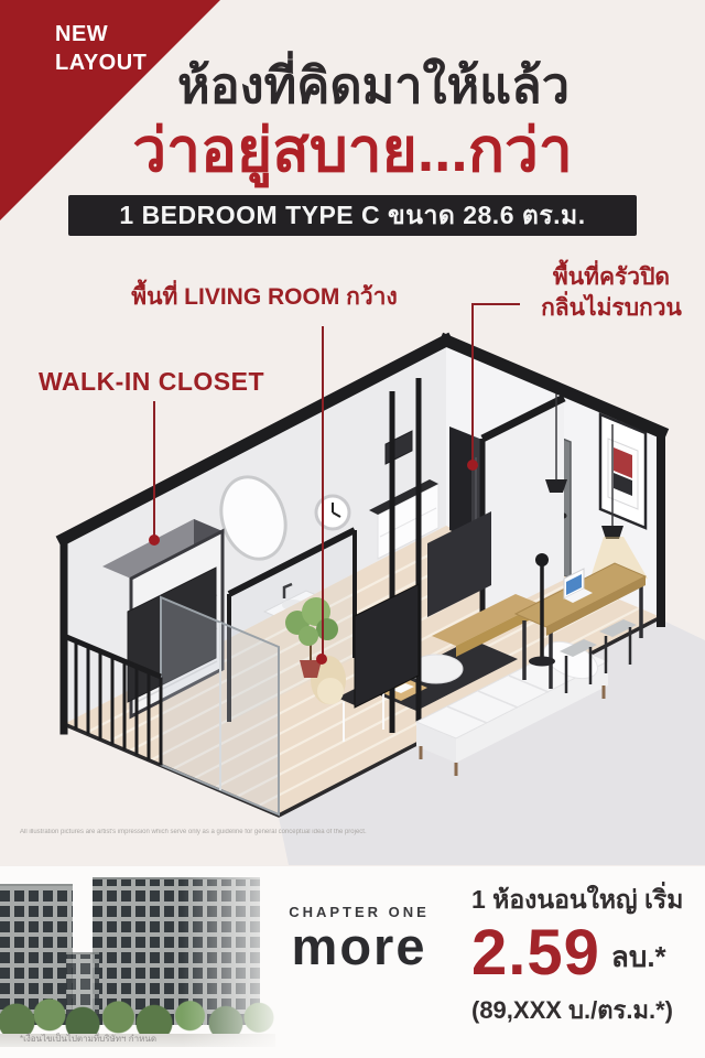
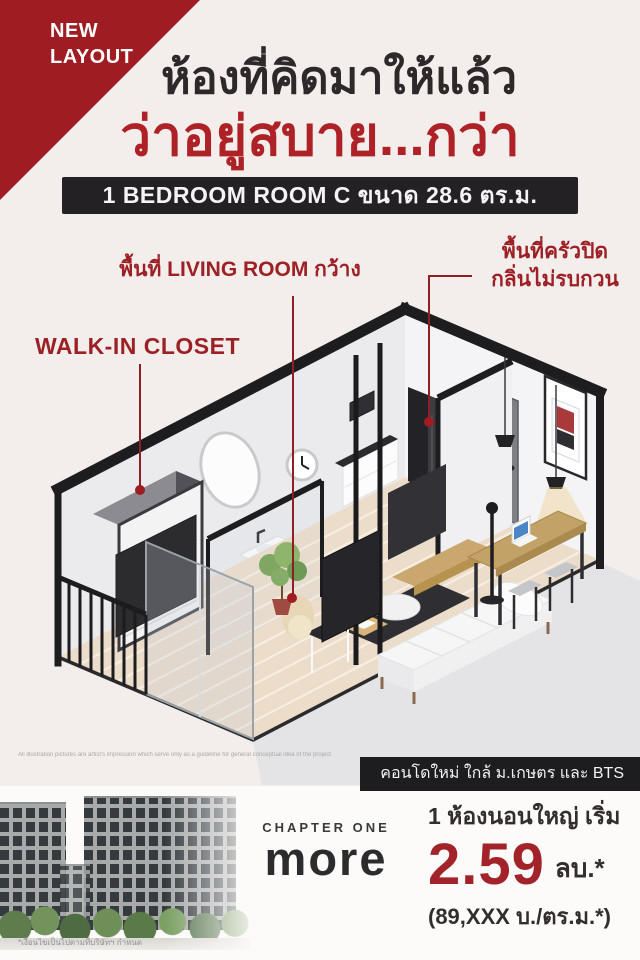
  NEW
  LAYOUT
  ห้องที่คิดมาให้แล้ว
  ว่าอยู่สบาย...กว่า
- 1 BEDROOM TYPE C ขนาด 28.6 ตร.ม.
+ 1 BEDROOM ROOM C ขนาด 28.6 ตร.ม.
  พื้นที่ LIVING ROOM กว้าง
  พื้นที่ครัวปิด
  กลิ่นไม่รบกวน
  WALK-IN CLOSET
+ คอนโดใหม่ ใกล้ ม.เกษตร และ BTS
  CHAPTER ONE
  more
  1 ห้องนอนใหญ่ เริ่ม
  2.59
  ลบ.*
  (89,XXX บ./ตร.ม.*)
  *เงื่อนไขเป็นไปตามที่บริษัทฯ กำหนด
